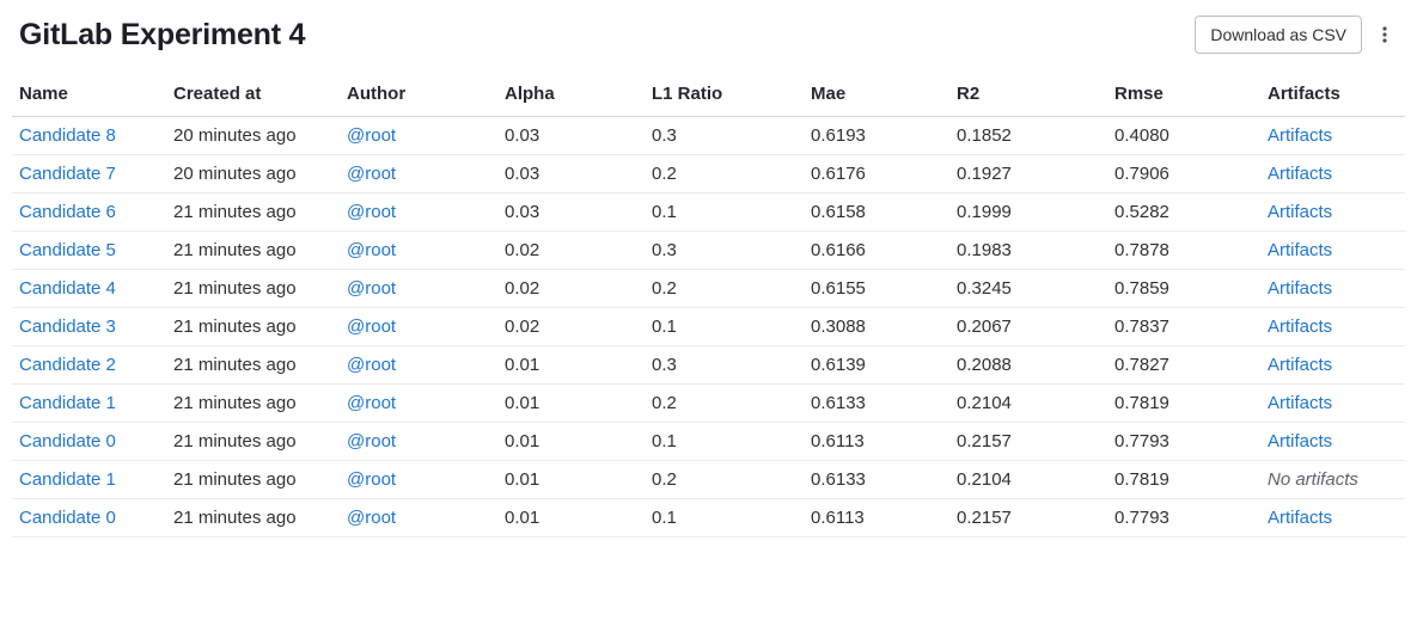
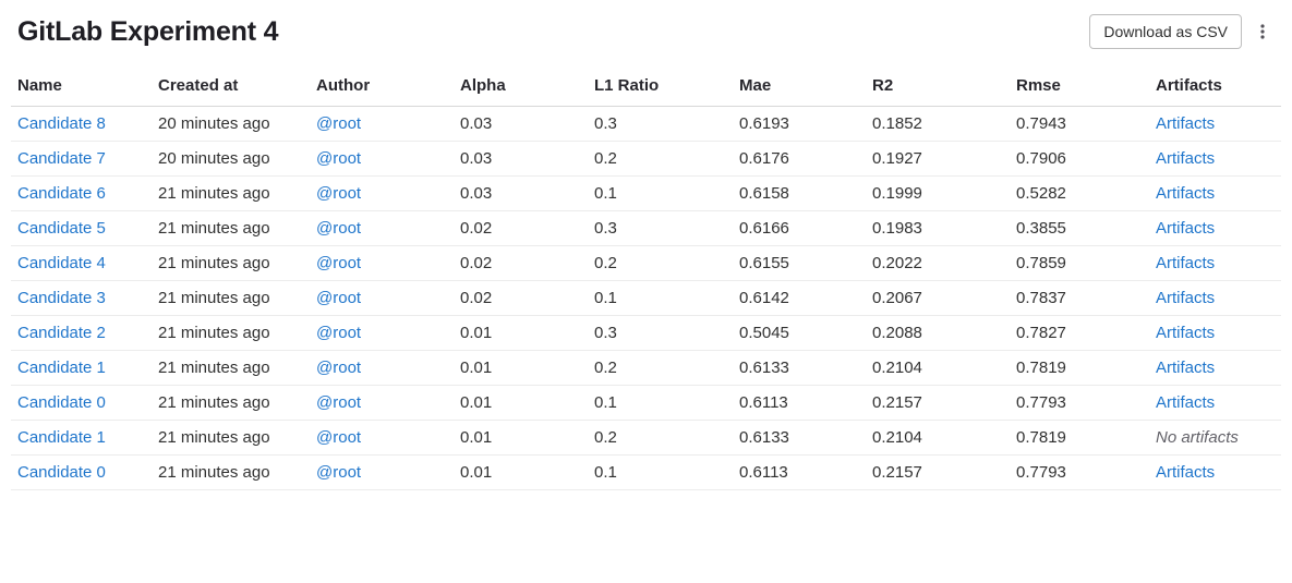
  GitLab Experiment 4
  Download as CSV
  Name	Created at	Author	Alpha	L1 Ratio	Mae	R2	Rmse	Artifacts
- Candidate 8	20 minutes ago	@root	0.03	0.3	0.6193	0.1852	0.4080	Artifacts
+ Candidate 8	20 minutes ago	@root	0.03	0.3	0.6193	0.1852	0.7943	Artifacts
  Candidate 7	20 minutes ago	@root	0.03	0.2	0.6176	0.1927	0.7906	Artifacts
  Candidate 6	21 minutes ago	@root	0.03	0.1	0.6158	0.1999	0.5282	Artifacts
- Candidate 5	21 minutes ago	@root	0.02	0.3	0.6166	0.1983	0.7878	Artifacts
+ Candidate 5	21 minutes ago	@root	0.02	0.3	0.6166	0.1983	0.3855	Artifacts
- Candidate 4	21 minutes ago	@root	0.02	0.2	0.6155	0.3245	0.7859	Artifacts
+ Candidate 4	21 minutes ago	@root	0.02	0.2	0.6155	0.2022	0.7859	Artifacts
- Candidate 3	21 minutes ago	@root	0.02	0.1	0.3088	0.2067	0.7837	Artifacts
+ Candidate 3	21 minutes ago	@root	0.02	0.1	0.6142	0.2067	0.7837	Artifacts
- Candidate 2	21 minutes ago	@root	0.01	0.3	0.6139	0.2088	0.7827	Artifacts
+ Candidate 2	21 minutes ago	@root	0.01	0.3	0.5045	0.2088	0.7827	Artifacts
  Candidate 1	21 minutes ago	@root	0.01	0.2	0.6133	0.2104	0.7819	Artifacts
  Candidate 0	21 minutes ago	@root	0.01	0.1	0.6113	0.2157	0.7793	Artifacts
  Candidate 1	21 minutes ago	@root	0.01	0.2	0.6133	0.2104	0.7819	No artifacts
  Candidate 0	21 minutes ago	@root	0.01	0.1	0.6113	0.2157	0.7793	Artifacts
